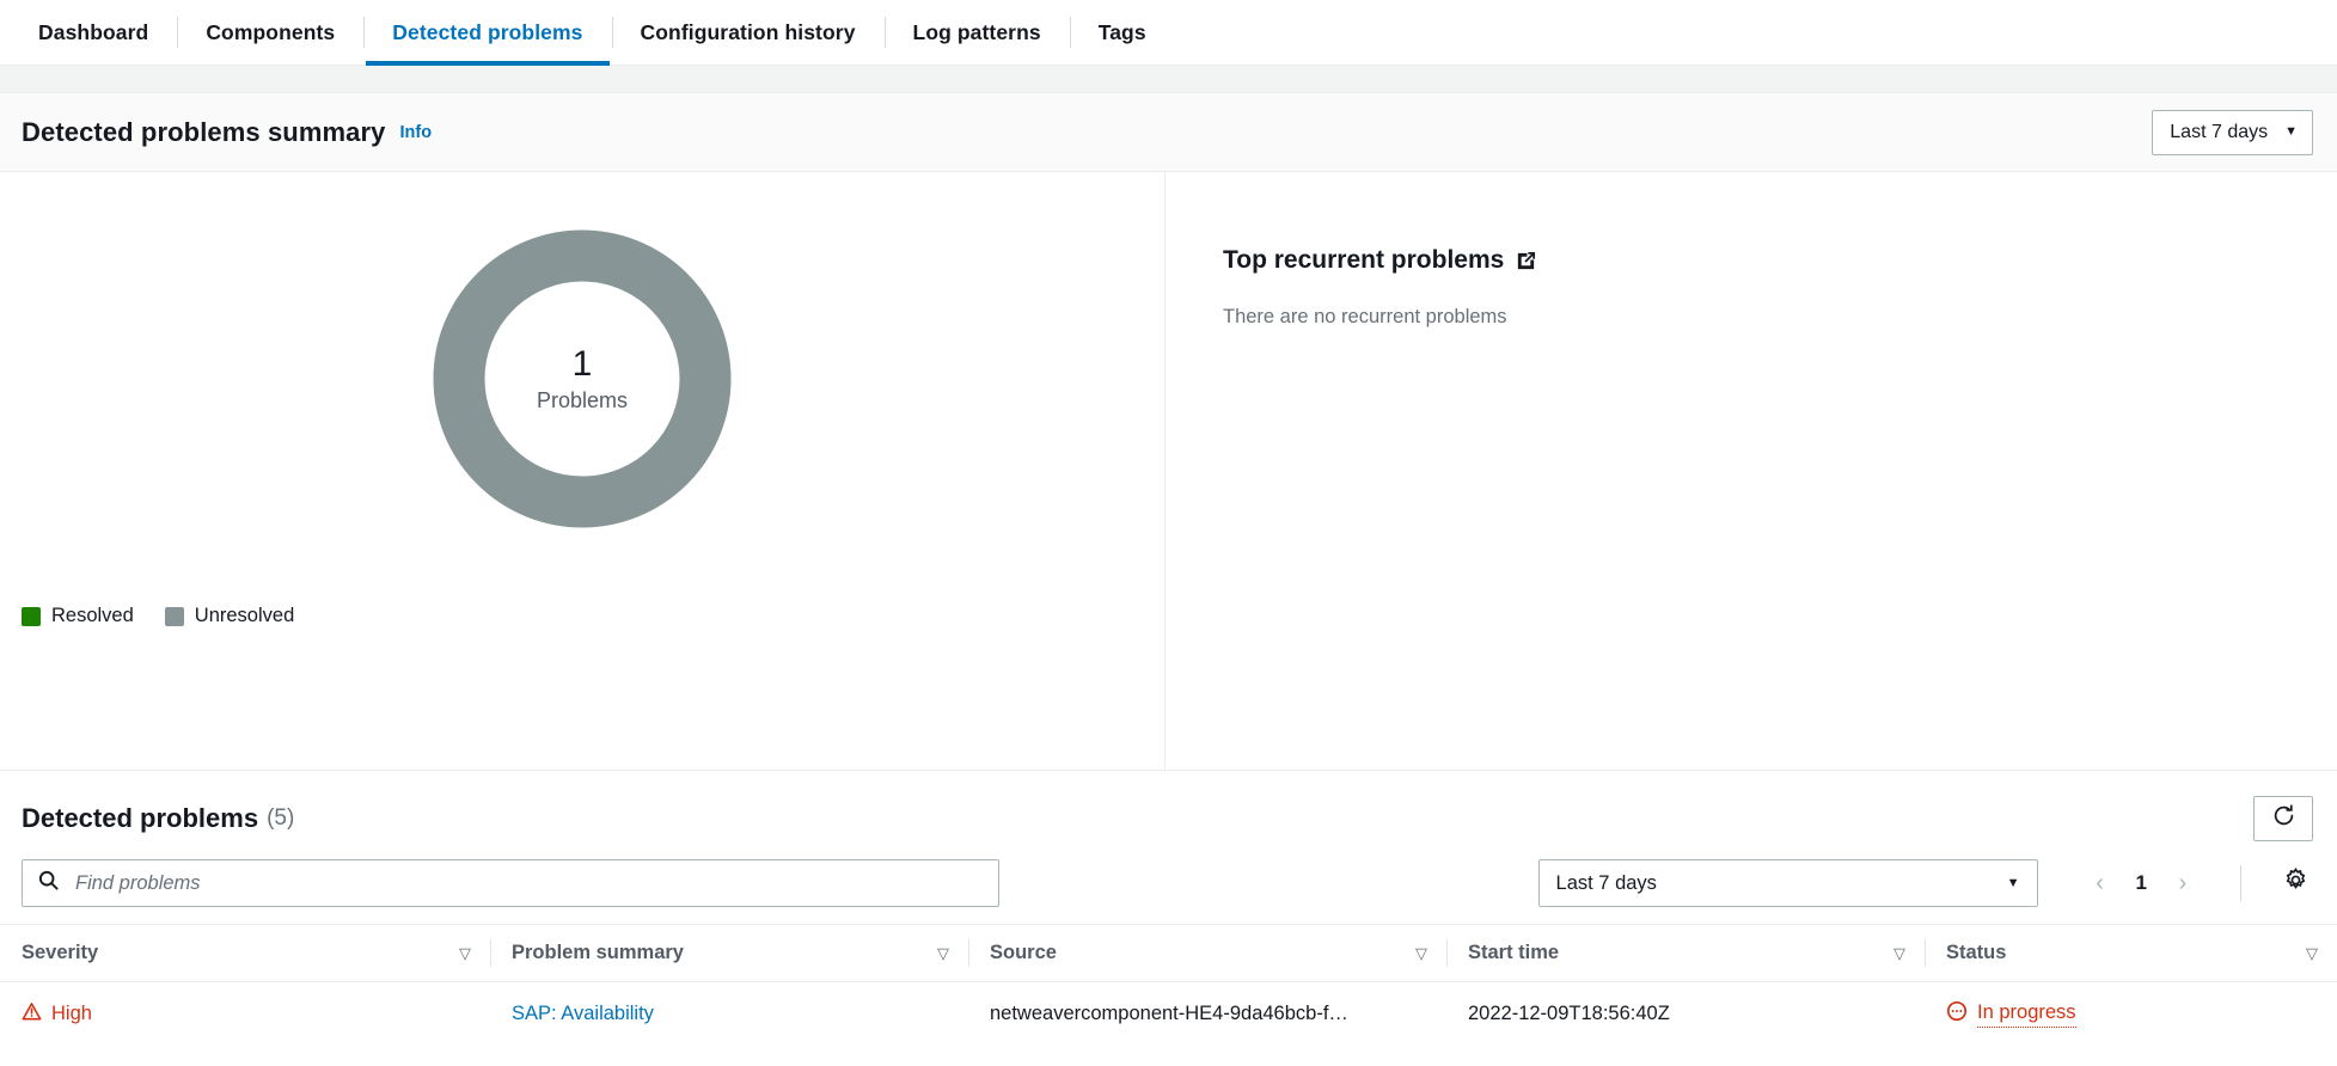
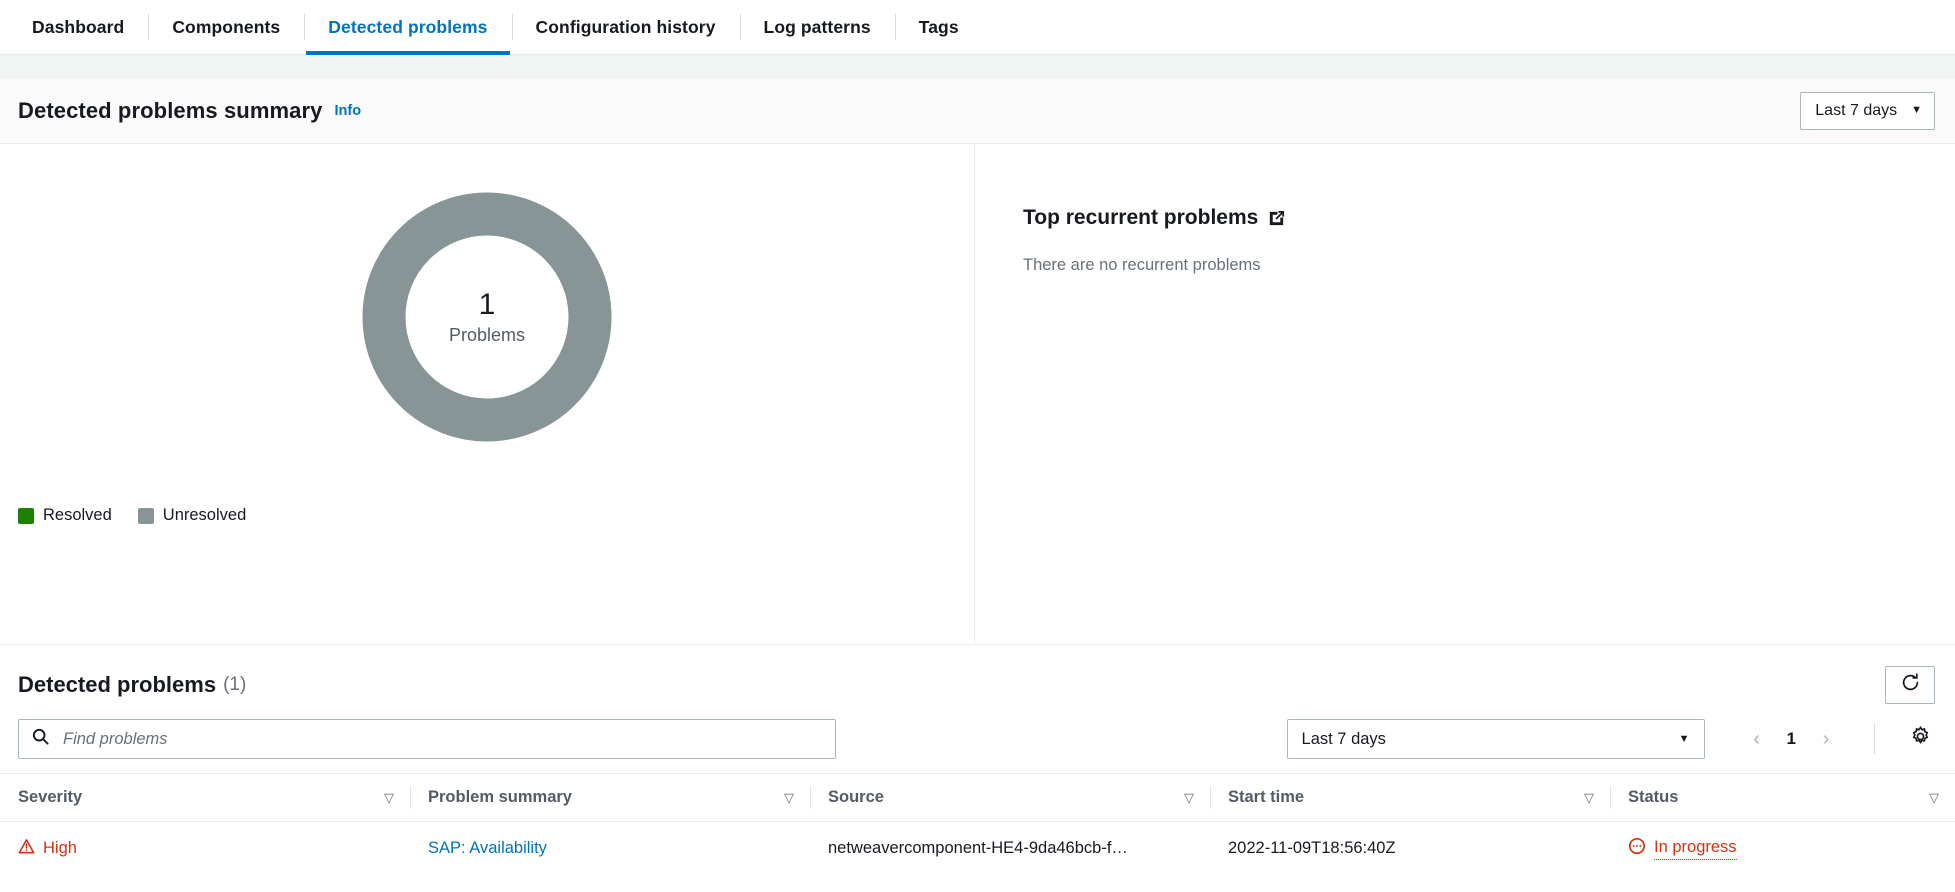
  Dashboard
  Components
  Detected problems
  Configuration history
  Log patterns
  Tags
  Detected problems summary
  Info
  Last 7 days
  ▼
  1
  Problems
  Resolved
  Unresolved
  Top recurrent problems
  There are no recurrent problems
  Detected problems
- (5)
+ (1)
  Find problems
  Last 7 days
  ▼
  ‹
  1
  ›
  Severity ▽	Problem summary ▽	Source ▽	Start time ▽	Status ▽
- High	SAP: Availability	netweavercomponent-HE4-9da46bcb-f…	2022-12-09T18:56:40Z	In progress
+ High	SAP: Availability	netweavercomponent-HE4-9da46bcb-f…	2022-11-09T18:56:40Z	In progress
